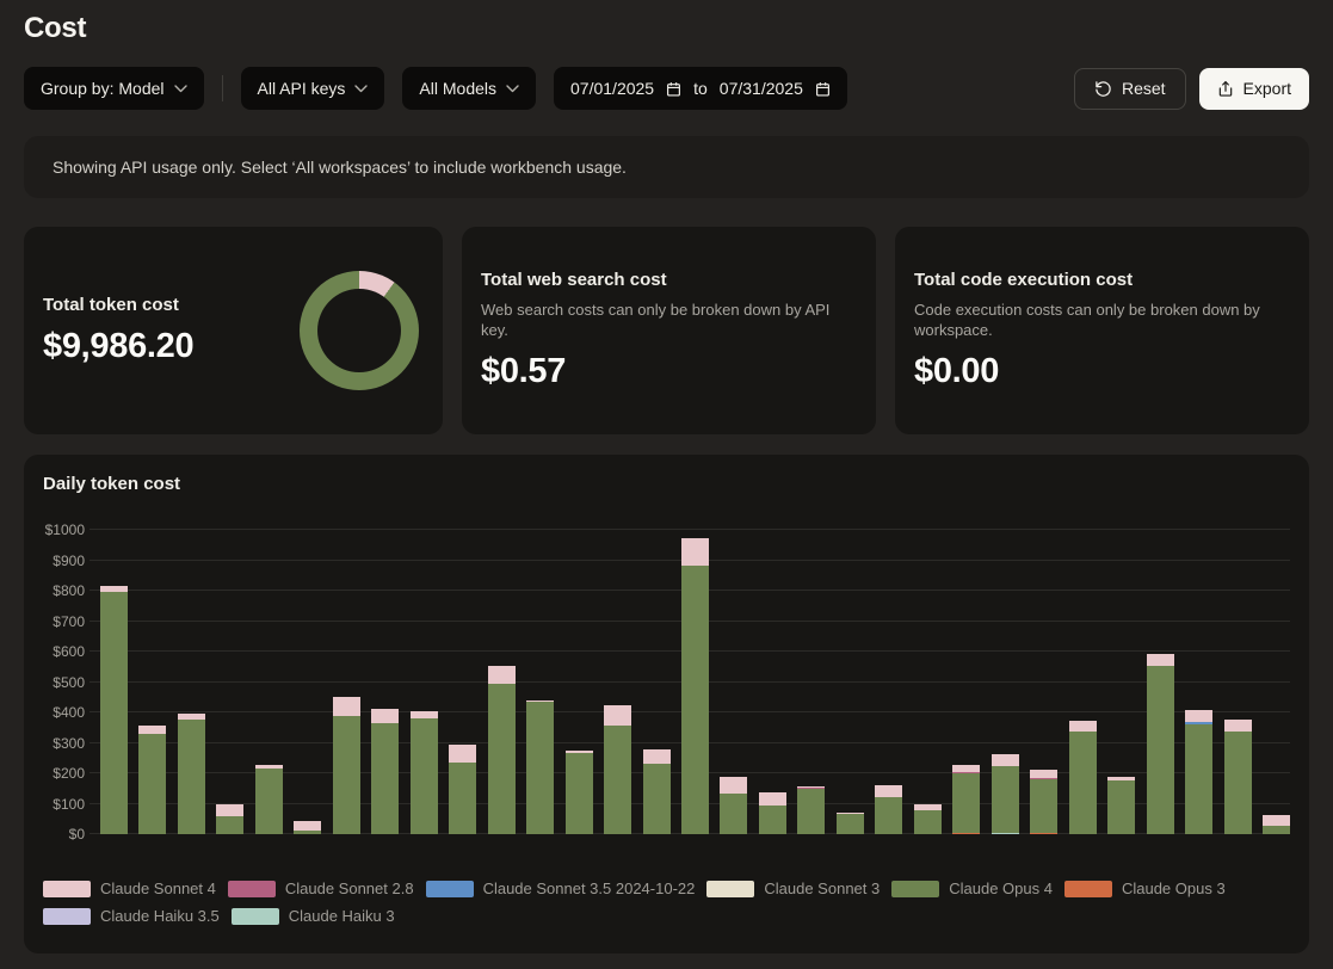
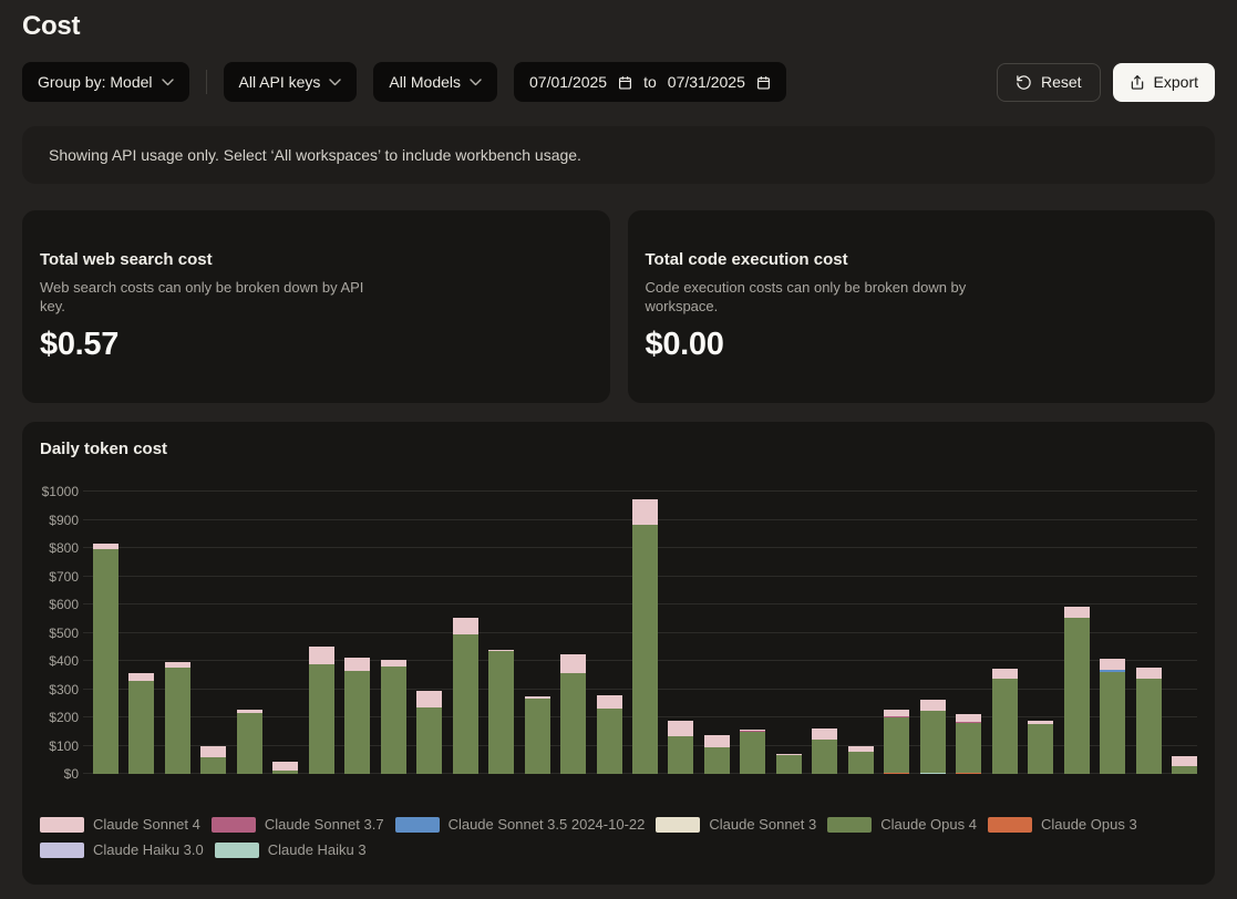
  Cost
  Group by: Model
  All API keys
  All Models
  07/01/2025
  to
  07/31/2025
  Reset
  Export
  Showing API usage only. Select ‘All workspaces’ to include workbench usage.
- Total token cost
- $9,986.20
  Total web search cost
  Web search costs can only be broken down by API key.
  $0.57
  Total code execution cost
  Code execution costs can only be broken down by workspace.
  $0.00
  Daily token cost
  $0
  $100
  $200
  $300
  $400
  $500
  $600
  $700
  $800
  $900
  $1000
  Claude Sonnet 4
- Claude Sonnet 2.8
+ Claude Sonnet 3.7
  Claude Sonnet 3.5 2024-10-22
  Claude Sonnet 3
  Claude Opus 4
  Claude Opus 3
- Claude Haiku 3.5
+ Claude Haiku 3.0
  Claude Haiku 3
